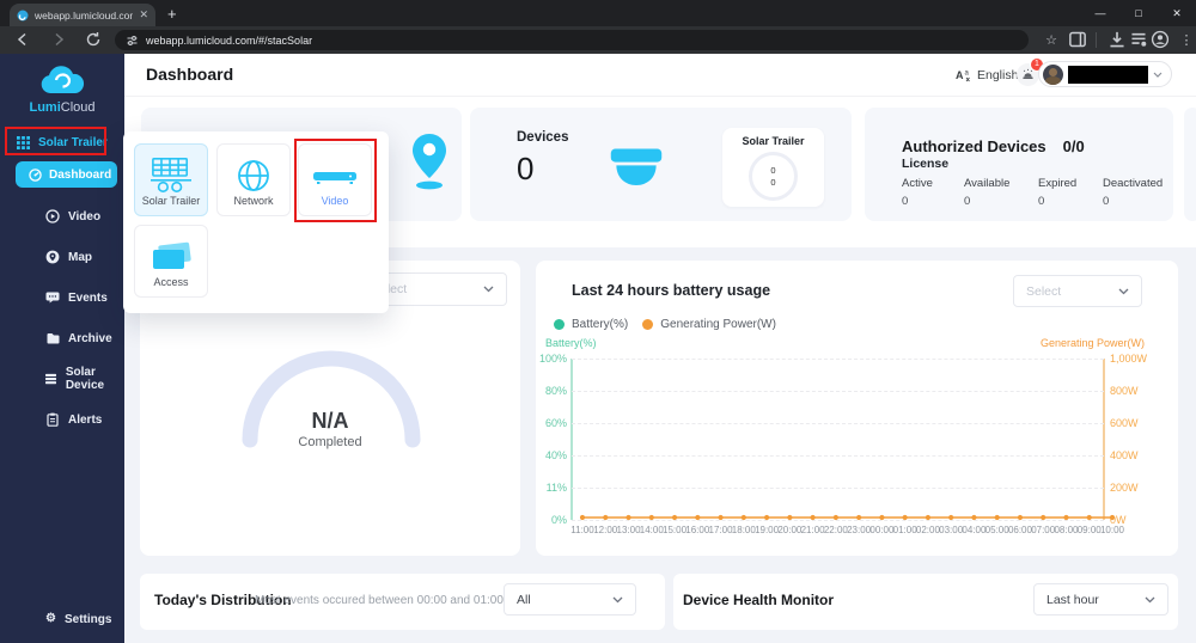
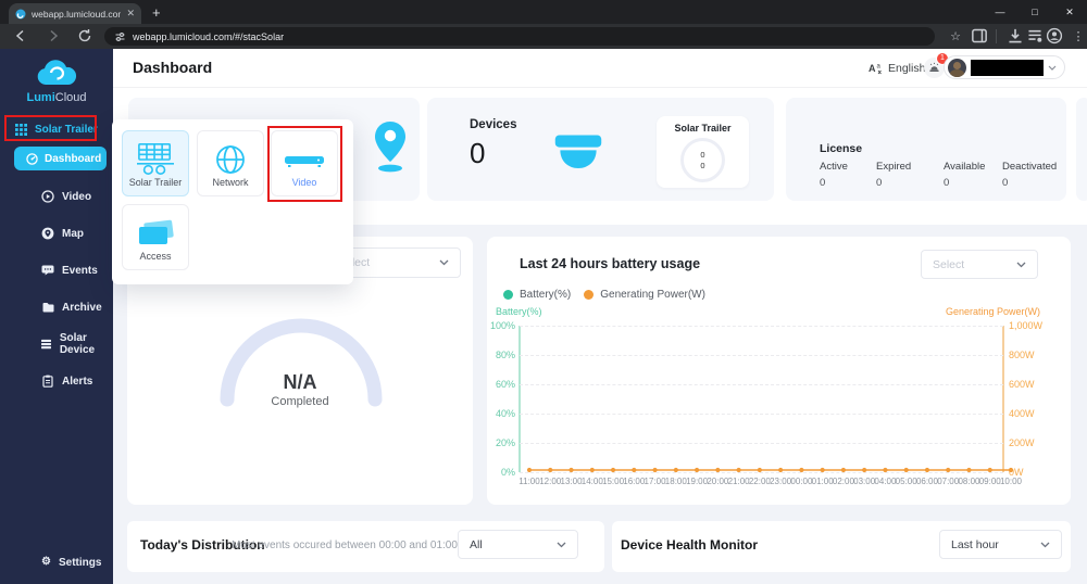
  webapp.lumicloud.co
  ✕
  +
  —
  □
  ✕
  webapp.lumicloud.com/#/stacSolar
  ☆
  ⋮
  LumiCloud
  Solar Trailer
  Dashboard
  Video
  Map
  Events
  Archive
  Solar Device
  Alerts
  ⚙
  Settings
  Dashboard
  A
  English
  Devices
  0
  Solar Trailer
  0
  0
- Authorized Devices
- 0/0
  License
  Active
  0
- Available
+ Expired
  0
- Expired
+ Available
  0
  Deactivated
  0
  N/A
  Completed
  Last 24 hours battery usage
  Select
  Battery(%)
  Generating Power(W)
  Battery(%)
  Generating Power(W)
  100%
  1,000W
  80%
  800W
  60%
  600W
  40%
  400W
- 11%
+ 20%
  200W
  0%
  11:00
  12:00
  13:00
  14:00
  15:00
  16:00
  17:00
  18:00
  19:00
  20:00
  21:00
  22:00
  23:00
  00:00
  01:00
  02:00
  03:00
  04:00
  05:00
  06:00
  07:00
  08:00
  09:00
  10:00
  Today's Distribution
  Most events occured between 00:00 and 01:00
  All
  Device Health Monitor
  Last hour
  Solar Trailer
  Network
  Video
  Access
